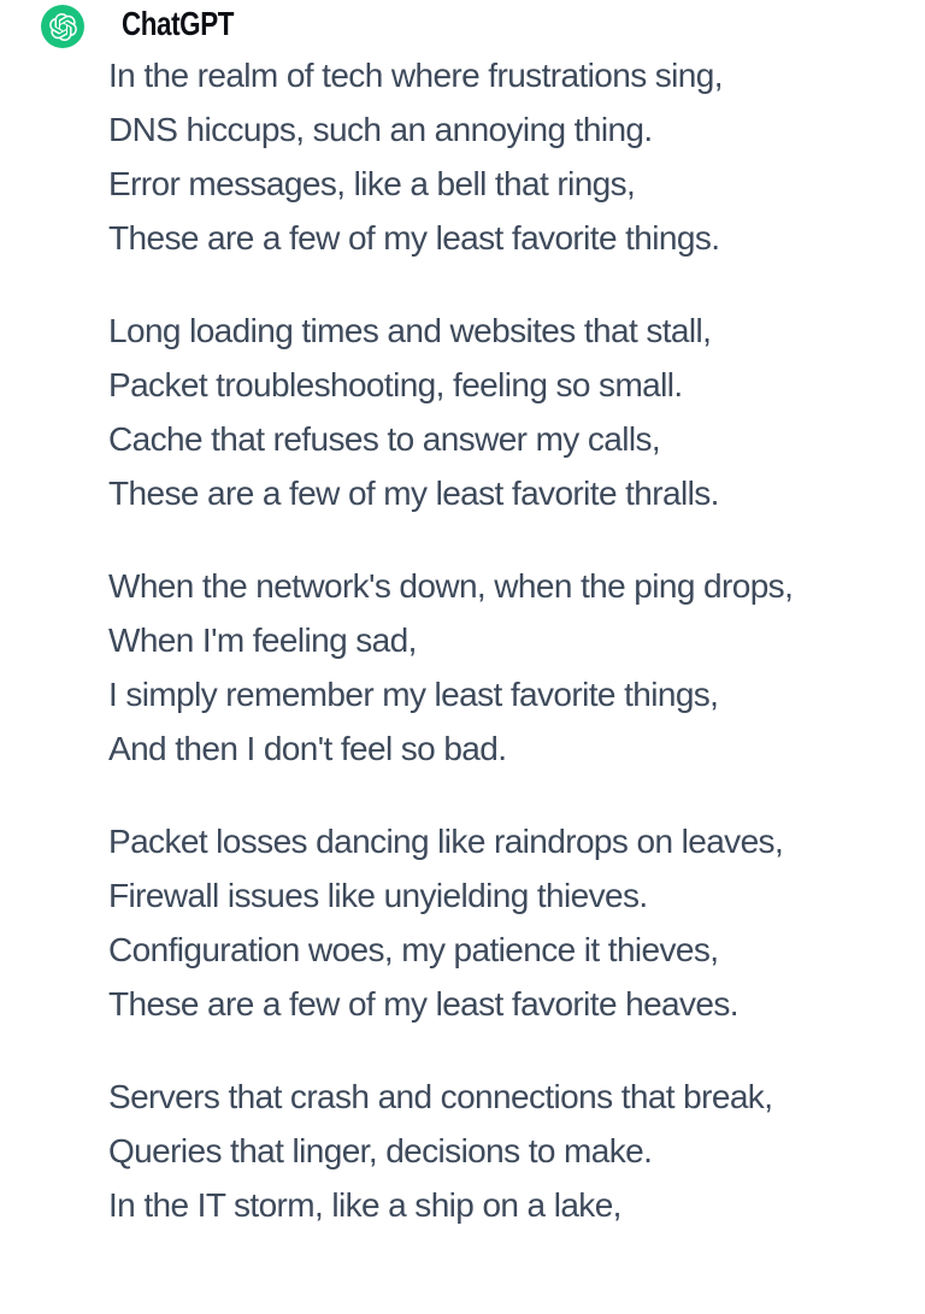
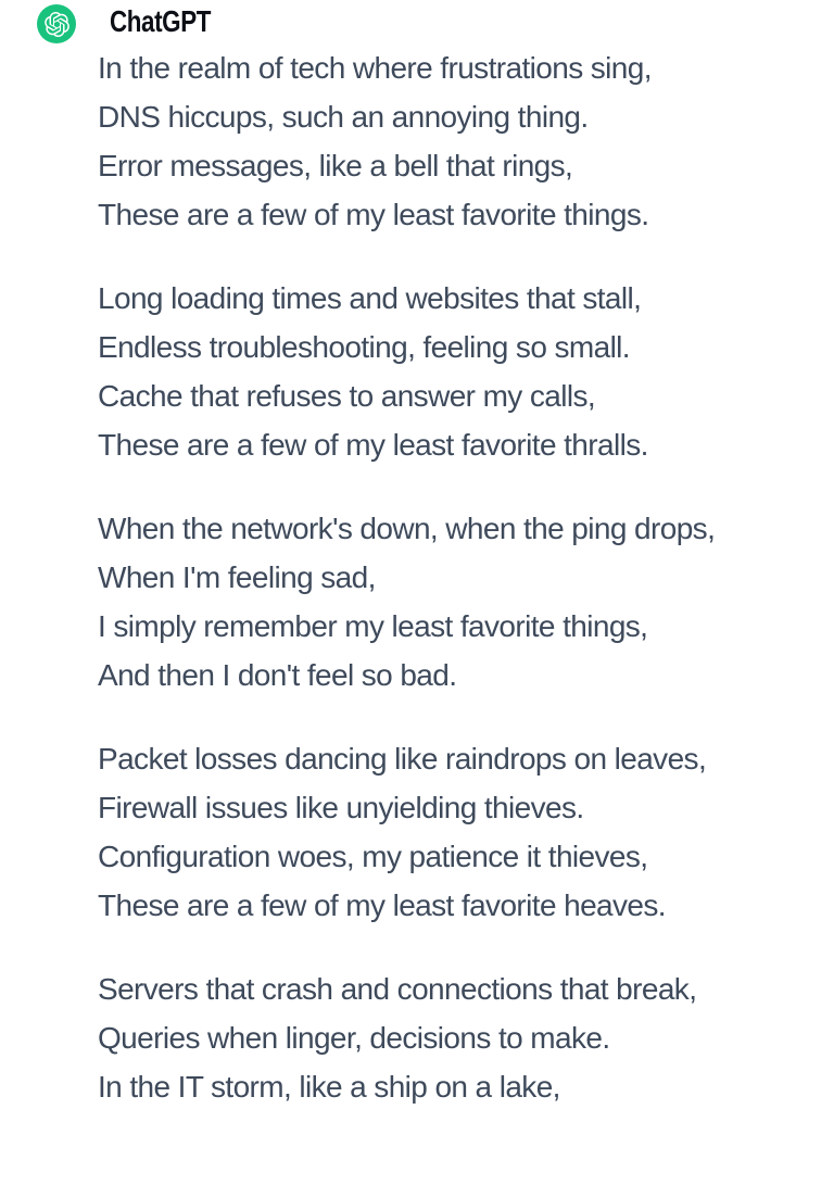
  ChatGPT
  In the realm of tech where frustrations sing,
  DNS hiccups, such an annoying thing.
  Error messages, like a bell that rings,
  These are a few of my least favorite things.
  Long loading times and websites that stall,
- Packet troubleshooting, feeling so small.
+ Endless troubleshooting, feeling so small.
  Cache that refuses to answer my calls,
  These are a few of my least favorite thralls.
  When the network's down, when the ping drops,
  When I'm feeling sad,
  I simply remember my least favorite things,
  And then I don't feel so bad.
  Packet losses dancing like raindrops on leaves,
  Firewall issues like unyielding thieves.
  Configuration woes, my patience it thieves,
  These are a few of my least favorite heaves.
  Servers that crash and connections that break,
- Queries that linger, decisions to make.
+ Queries when linger, decisions to make.
  In the IT storm, like a ship on a lake,
